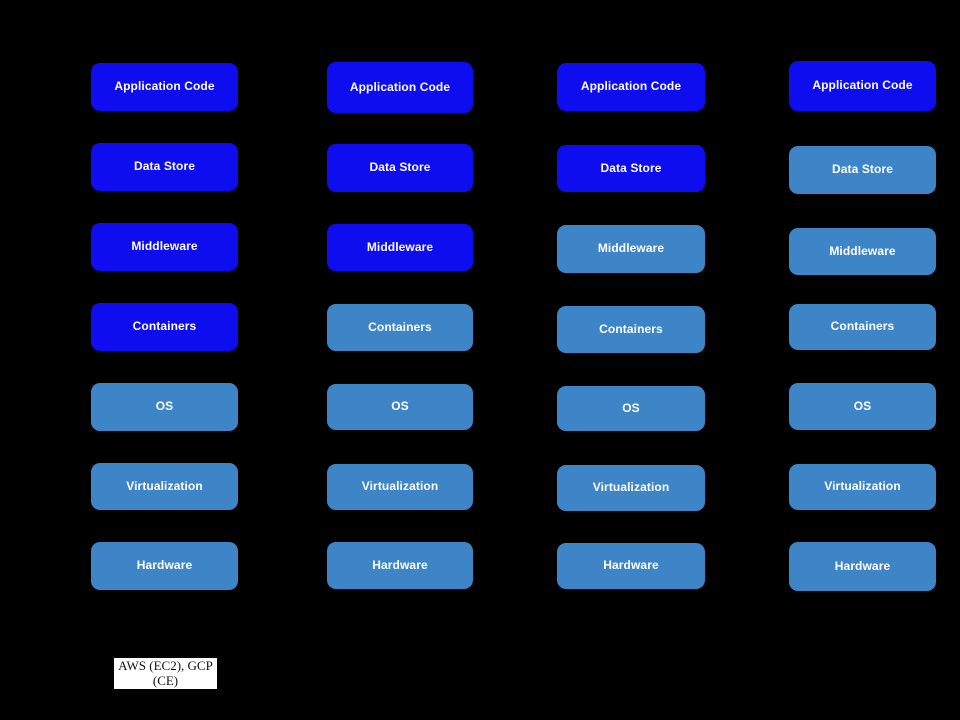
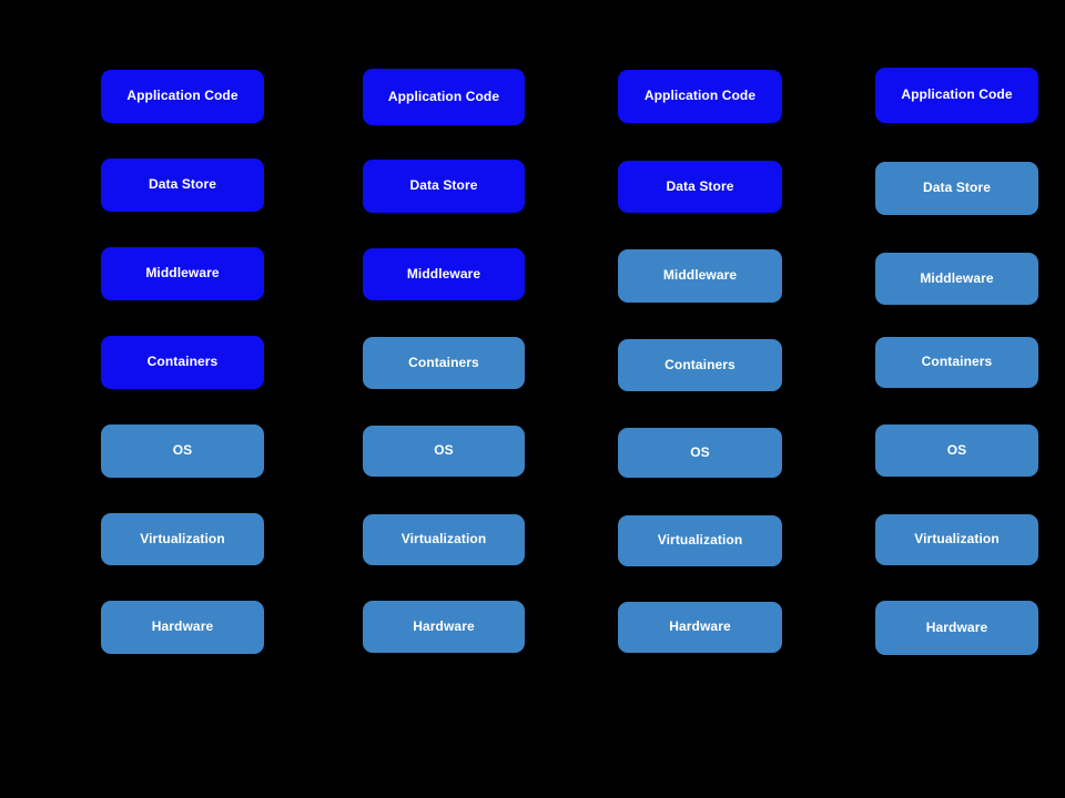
  Application Code
  Data Store
  Middleware
  Containers
  OS
  Virtualization
  Hardware
- AWS (EC2), GCP
- (CE)
  Application Code
  Data Store
  Middleware
  Containers
  OS
  Virtualization
  Hardware
  Application Code
  Data Store
  Middleware
  Containers
  OS
  Virtualization
  Hardware
  Application Code
  Data Store
  Middleware
  Containers
  OS
  Virtualization
  Hardware
